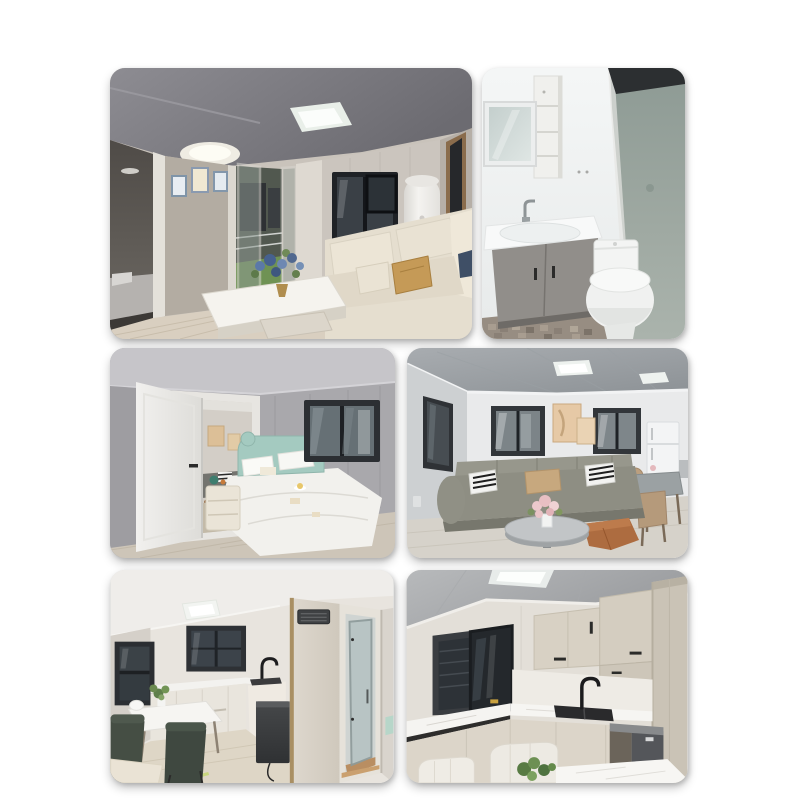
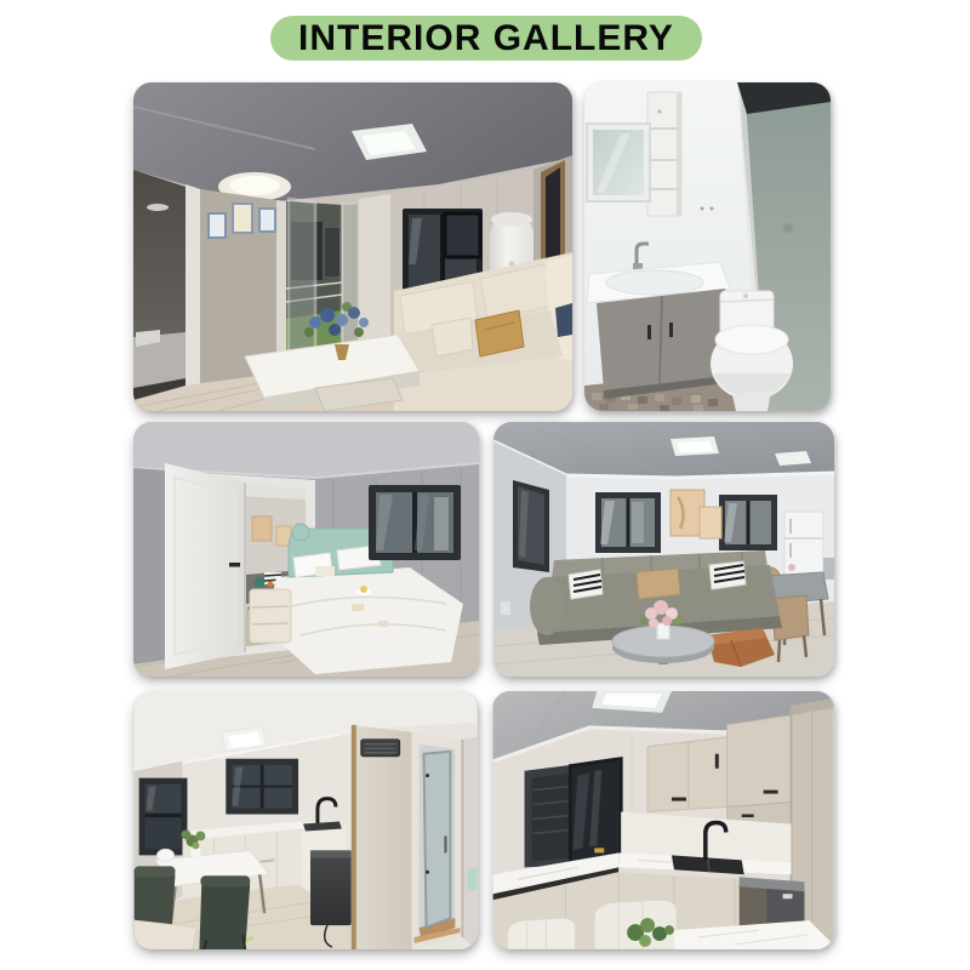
+ INTERIOR GALLERY
